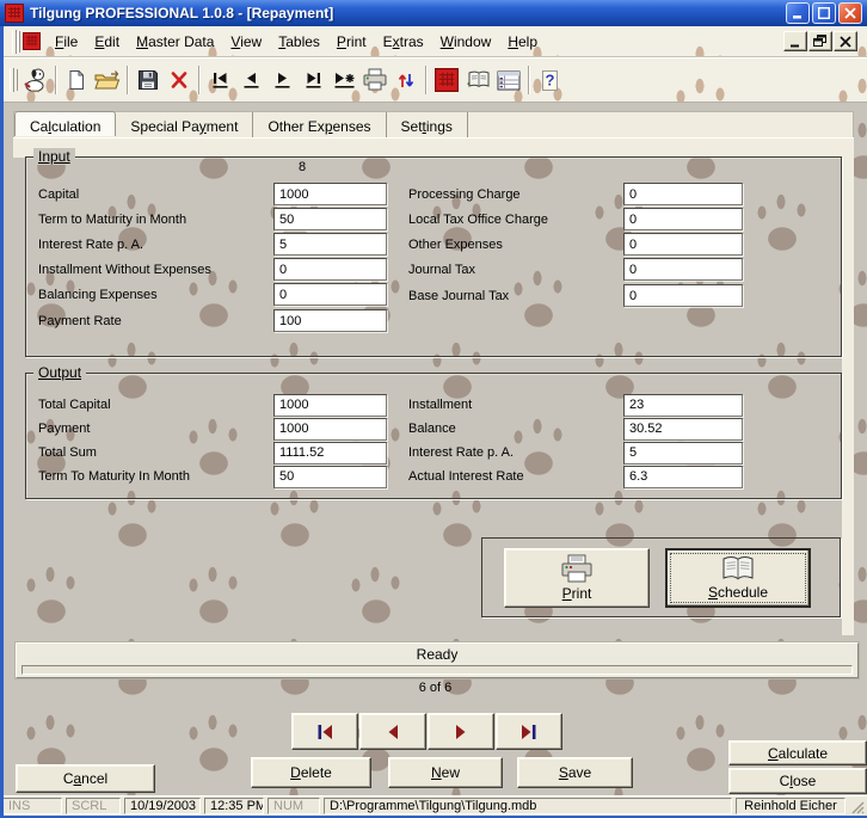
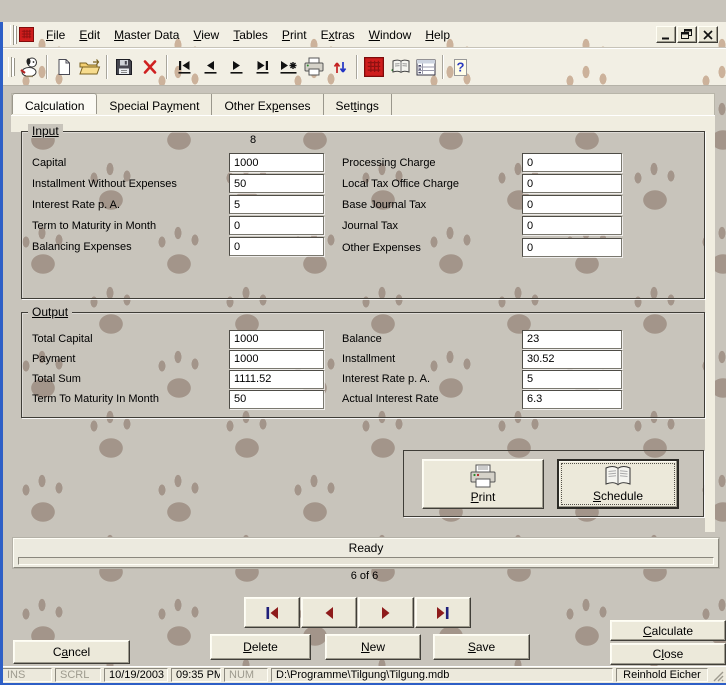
- Tilgung PROFESSIONAL 1.0.8 - [Repayment]
  File
  Edit
  Master Data
  View
  Tables
  Print
  Extras
  Window
  Help
  ?
  Ca
  l
  culation
  Special Pa
  y
  ment
  Other Ex
  p
  enses
  Set
  t
  ings
  Input
  8
  Capital
  1000
- Term to Maturity in Month
+ Installment Without Expenses
  50
  Interest Rate p. A.
  5
- Installment Without Expenses
+ Term to Maturity in Month
  0
  Balancing Expenses
  0
- Payment Rate
- 100
  Processing Charge
  0
  Local Tax Office Charge
  0
- Other Expenses
+ Base Journal Tax
  0
  Journal Tax
  0
- Base Journal Tax
+ Other Expenses
  0
  Output
  Total Capital
  1000
  Payment
  1000
  Total Sum
  1111.52
  Term To Maturity In Month
  50
- Installment
+ Balance
  23
- Balance
+ Installment
  30.52
  Interest Rate p. A.
  5
  Actual Interest Rate
  6.3
  Print
  Schedule
  Ready
  6 of 6
  C
  a
  ncel
  D
  elete
  N
  ew
  S
  ave
  C
  alculate
  C
  l
  ose
  INS
  SCRL
  10/19/2003
- 12:35 PM
+ 09:35 PM
  NUM
  D:\Programme\Tilgung\Tilgung.mdb
  Reinhold Eicher
